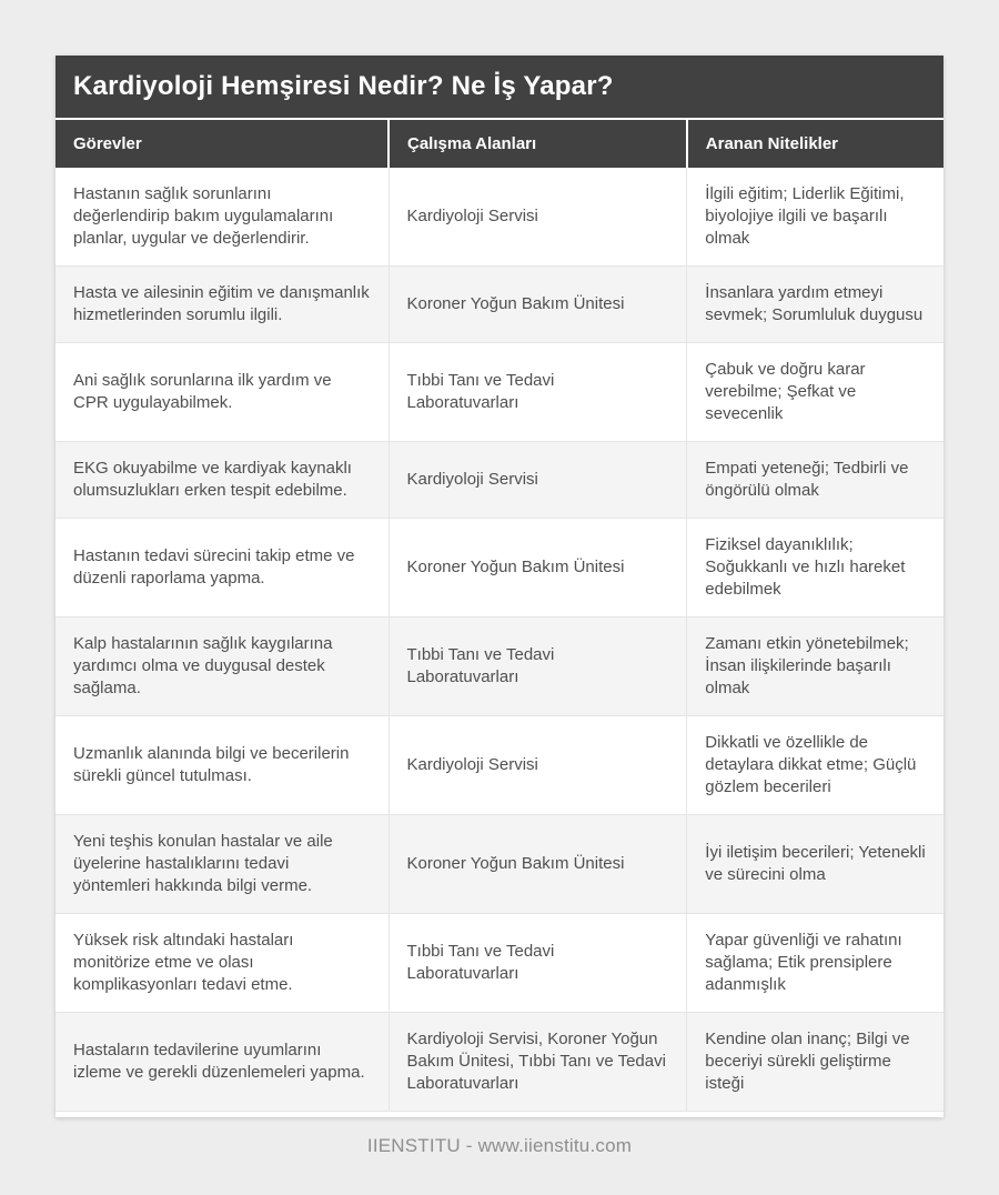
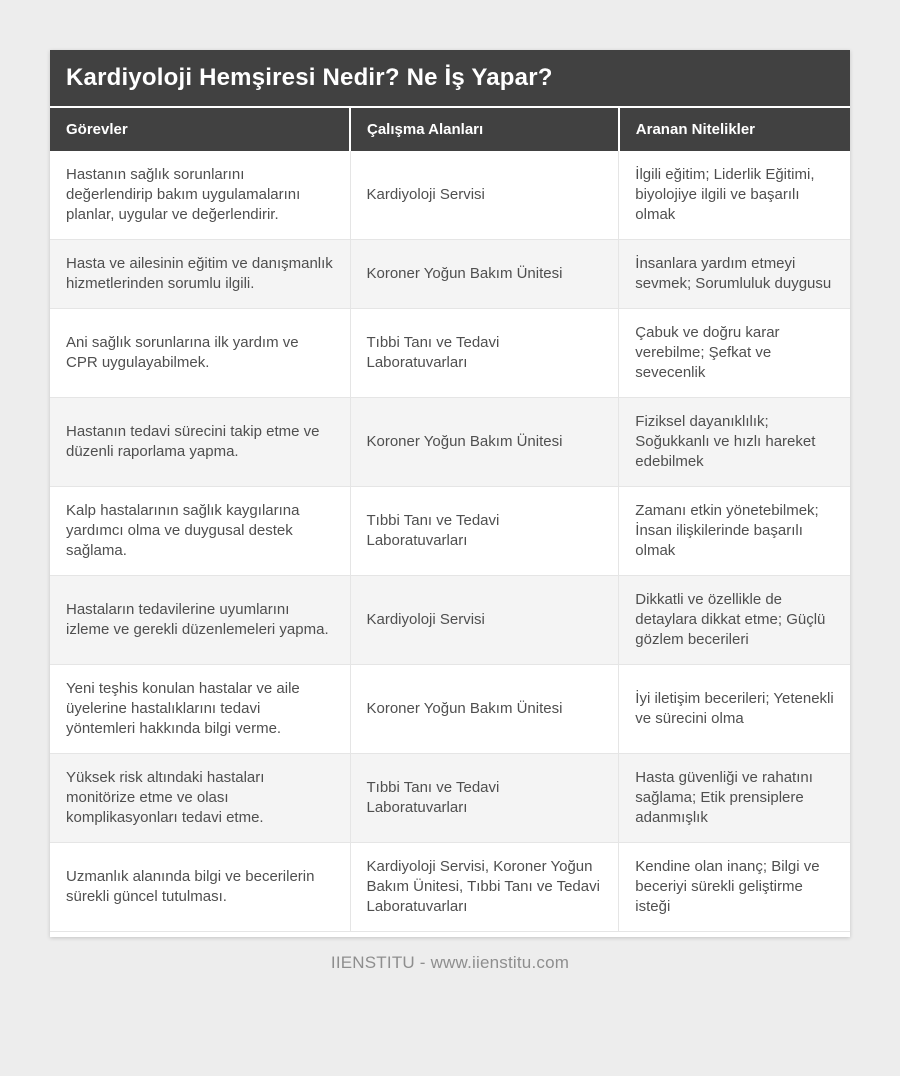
  Kardiyoloji Hemşiresi Nedir? Ne İş Yapar?
  Görevler	Çalışma Alanları	Aranan Nitelikler
  Hastanın sağlık sorunlarını değerlendirip bakım uygulamalarını planlar, uygular ve değerlendirir.	Kardiyoloji Servisi	İlgili eğitim; Liderlik Eğitimi, biyolojiye ilgili ve başarılı olmak
  Hasta ve ailesinin eğitim ve danışmanlık hizmetlerinden sorumlu ilgili.	Koroner Yoğun Bakım Ünitesi	İnsanlara yardım etmeyi sevmek; Sorumluluk duygusu
  Ani sağlık sorunlarına ilk yardım ve CPR uygulayabilmek.	Tıbbi Tanı ve Tedavi Laboratuvarları	Çabuk ve doğru karar verebilme; Şefkat ve sevecenlik
- EKG okuyabilme ve kardiyak kaynaklı olumsuzlukları erken tespit edebilme.	Kardiyoloji Servisi	Empati yeteneği; Tedbirli ve öngörülü olmak
  Hastanın tedavi sürecini takip etme ve düzenli raporlama yapma.	Koroner Yoğun Bakım Ünitesi	Fiziksel dayanıklılık; Soğukkanlı ve hızlı hareket edebilmek
  Kalp hastalarının sağlık kaygılarına yardımcı olma ve duygusal destek sağlama.	Tıbbi Tanı ve Tedavi Laboratuvarları	Zamanı etkin yönetebilmek; İnsan ilişkilerinde başarılı olmak
- Uzmanlık alanında bilgi ve becerilerin sürekli güncel tutulması.	Kardiyoloji Servisi	Dikkatli ve özellikle de detaylara dikkat etme; Güçlü gözlem becerileri
+ Hastaların tedavilerine uyumlarını izleme ve gerekli düzenlemeleri yapma.	Kardiyoloji Servisi	Dikkatli ve özellikle de detaylara dikkat etme; Güçlü gözlem becerileri
  Yeni teşhis konulan hastalar ve aile üyelerine hastalıklarını tedavi yöntemleri hakkında bilgi verme.	Koroner Yoğun Bakım Ünitesi	İyi iletişim becerileri; Yetenekli ve sürecini olma
- Yüksek risk altındaki hastaları monitörize etme ve olası komplikasyonları tedavi etme.	Tıbbi Tanı ve Tedavi Laboratuvarları	Yapar güvenliği ve rahatını sağlama; Etik prensiplere adanmışlık
+ Yüksek risk altındaki hastaları monitörize etme ve olası komplikasyonları tedavi etme.	Tıbbi Tanı ve Tedavi Laboratuvarları	Hasta güvenliği ve rahatını sağlama; Etik prensiplere adanmışlık
- Hastaların tedavilerine uyumlarını izleme ve gerekli düzenlemeleri yapma.	Kardiyoloji Servisi, Koroner Yoğun Bakım Ünitesi, Tıbbi Tanı ve Tedavi Laboratuvarları	Kendine olan inanç; Bilgi ve beceriyi sürekli geliştirme isteği
+ Uzmanlık alanında bilgi ve becerilerin sürekli güncel tutulması.	Kardiyoloji Servisi, Koroner Yoğun Bakım Ünitesi, Tıbbi Tanı ve Tedavi Laboratuvarları	Kendine olan inanç; Bilgi ve beceriyi sürekli geliştirme isteği
  IIENSTITU - www.iienstitu.com
